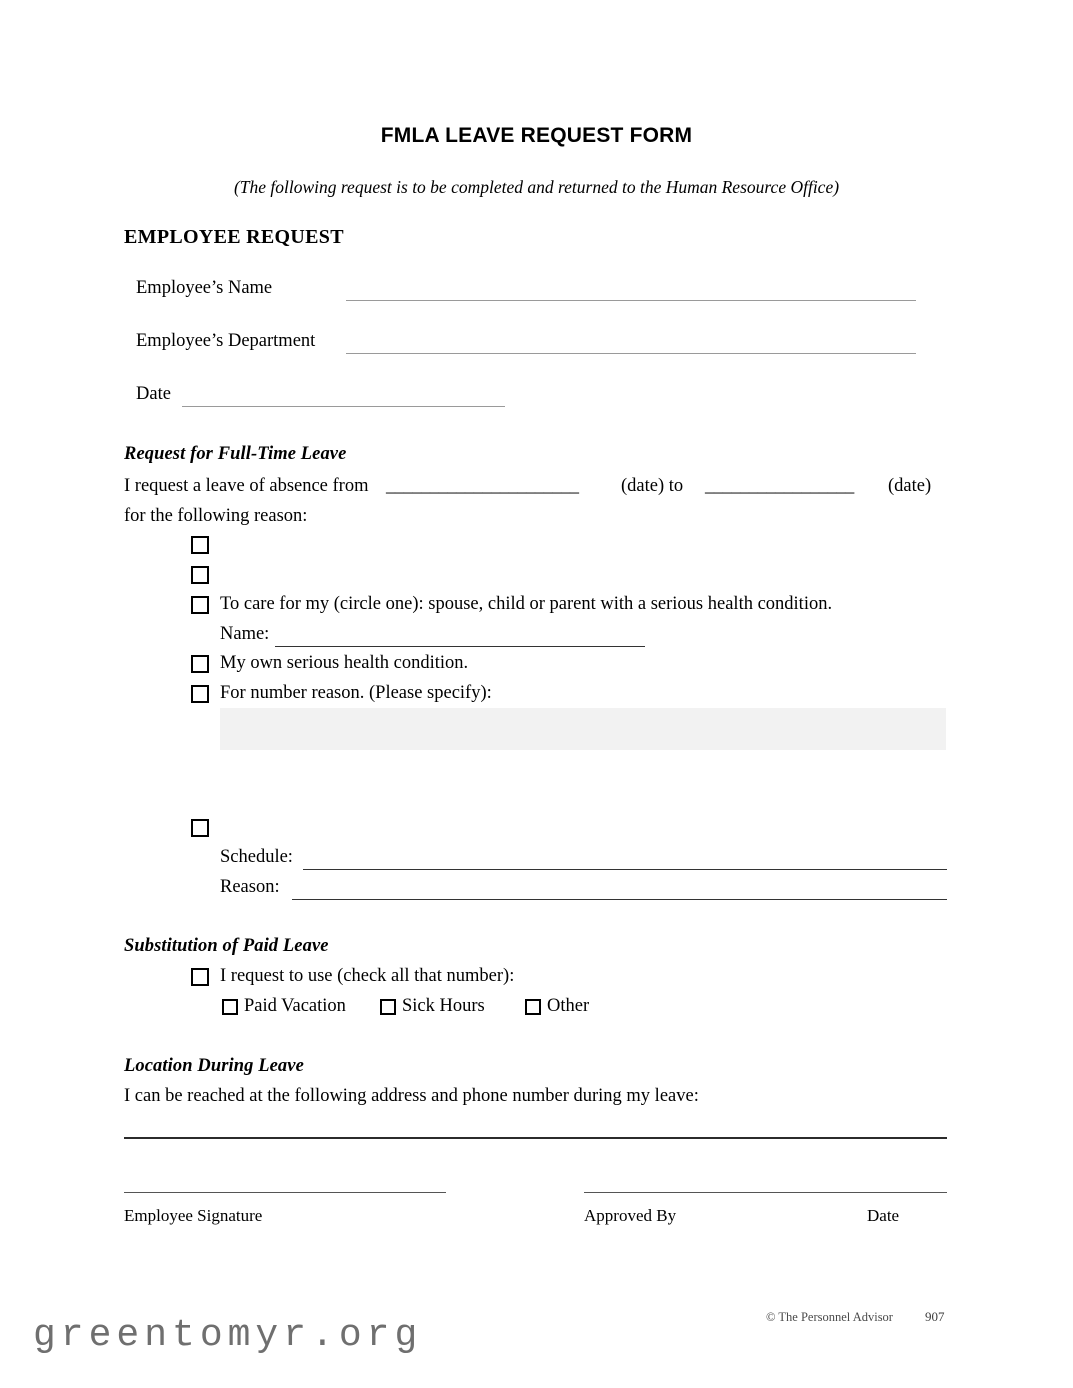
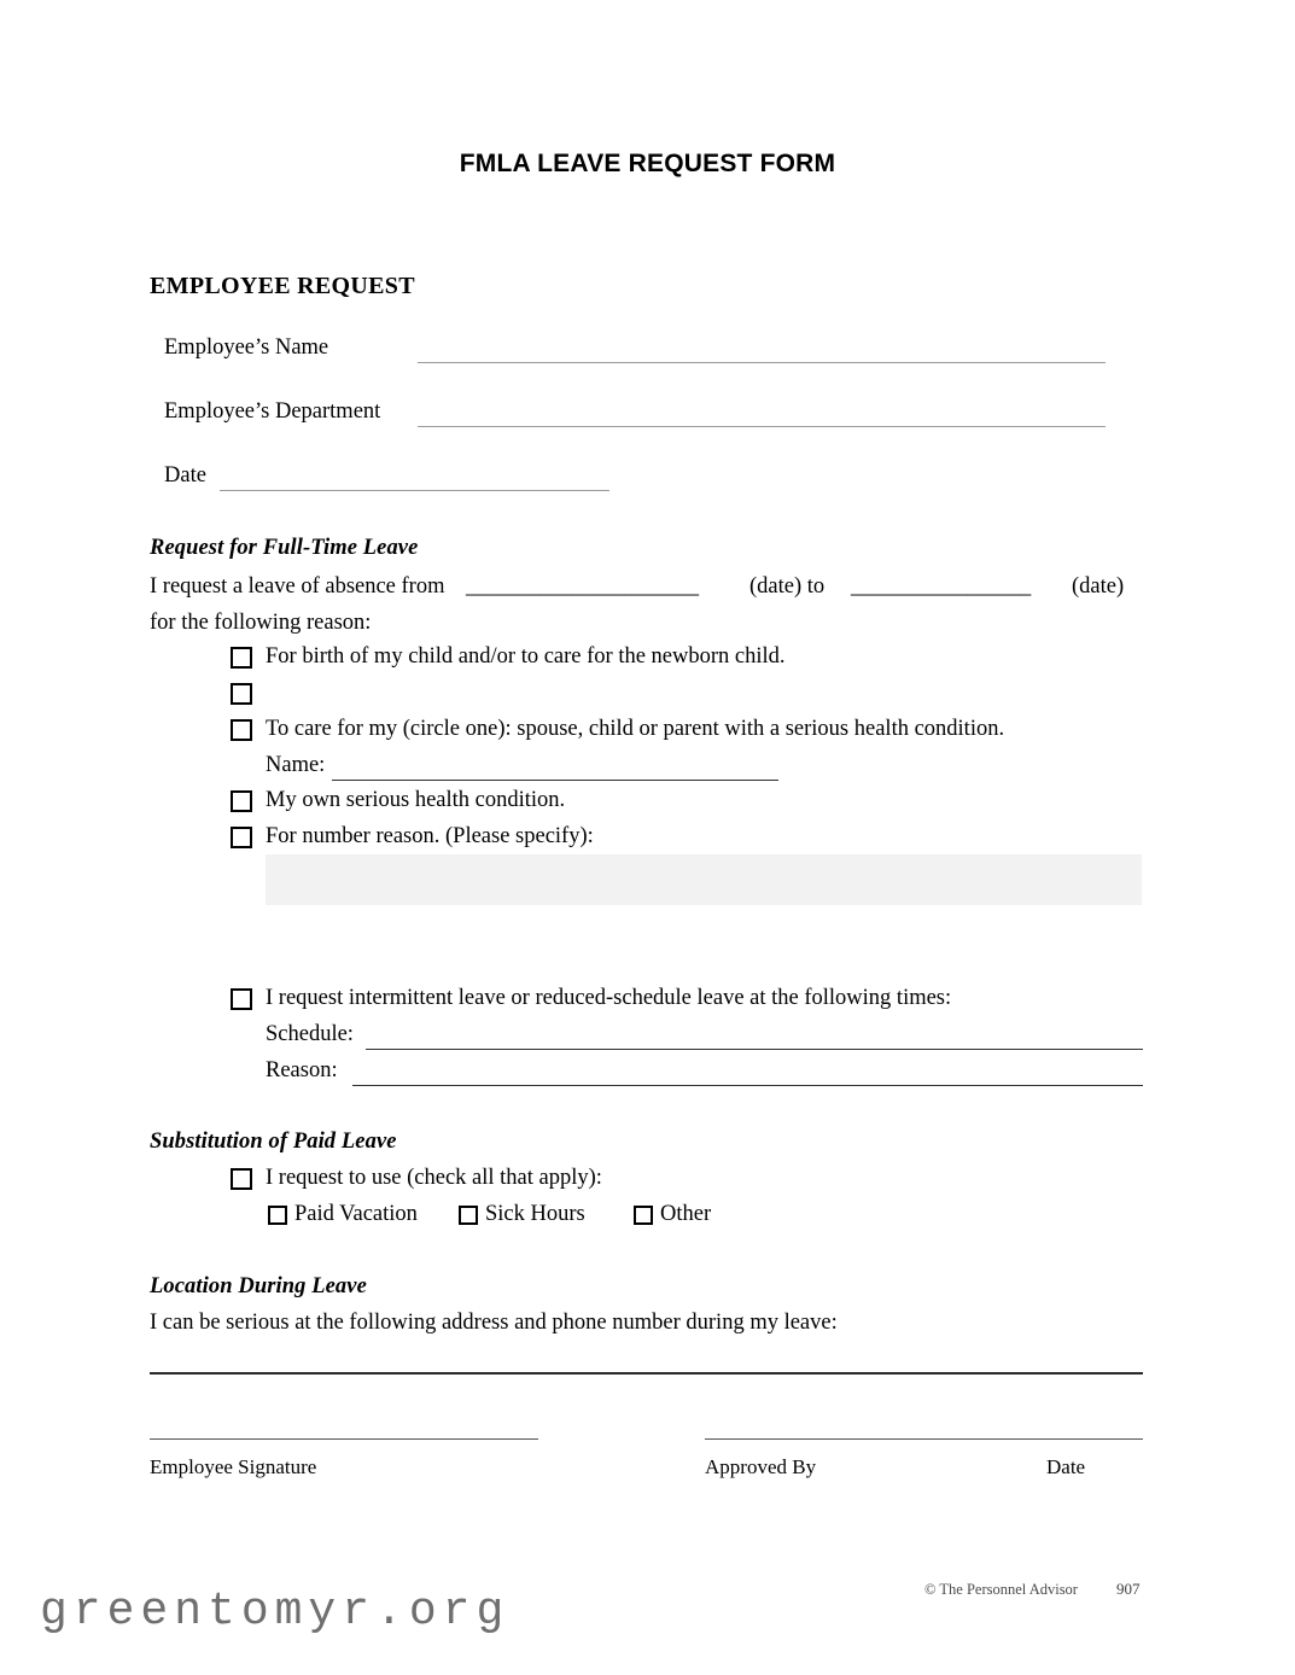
  FMLA LEAVE REQUEST FORM
- (The following request is to be completed and returned to the Human Resource Office)
  EMPLOYEE REQUEST
  Employee’s Name
  Employee’s Department
  Date
  Request for Full-Time Leave
  I request a leave of absence from
  ______________________
  (date) to
  _________________
  (date)
  for the following reason:
+ For birth of my child and/or to care for the newborn child.
  To care for my (circle one): spouse, child or parent with a serious health condition.
  Name:
  My own serious health condition.
  For number reason. (Please specify):
+ I request intermittent leave or reduced-schedule leave at the following times:
  Schedule:
  Reason:
  Substitution of Paid Leave
- I request to use (check all that number):
+ I request to use (check all that apply):
  Paid Vacation
  Sick Hours
  Other
  Location During Leave
- I can be reached at the following address and phone number during my leave:
+ I can be serious at the following address and phone number during my leave:
  Employee Signature
  Approved By
  Date
  © The Personnel Advisor
  907
  greentomyr.org
